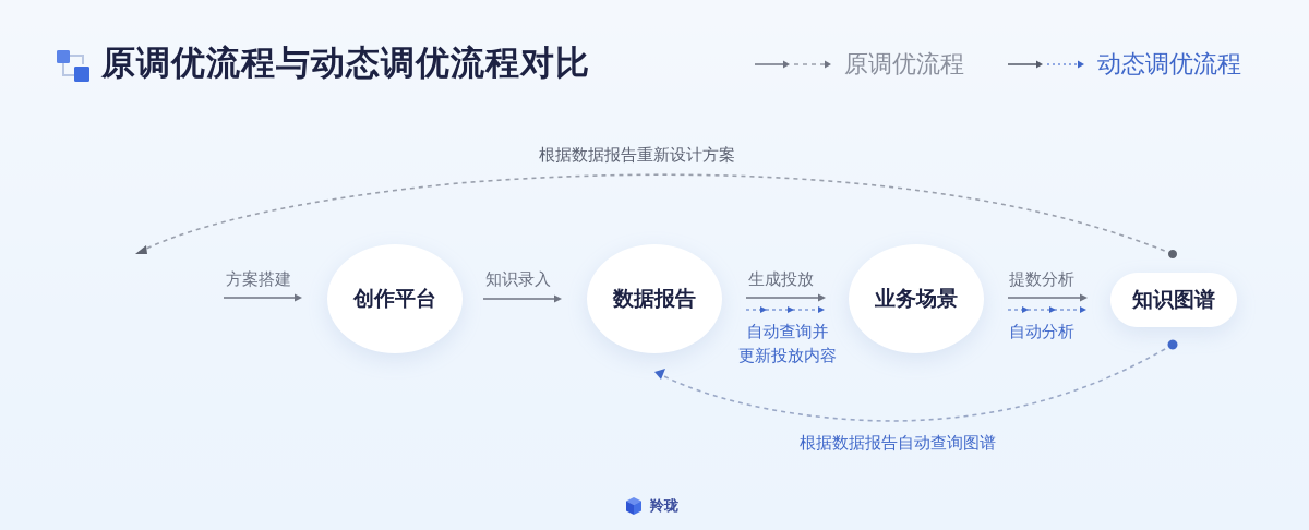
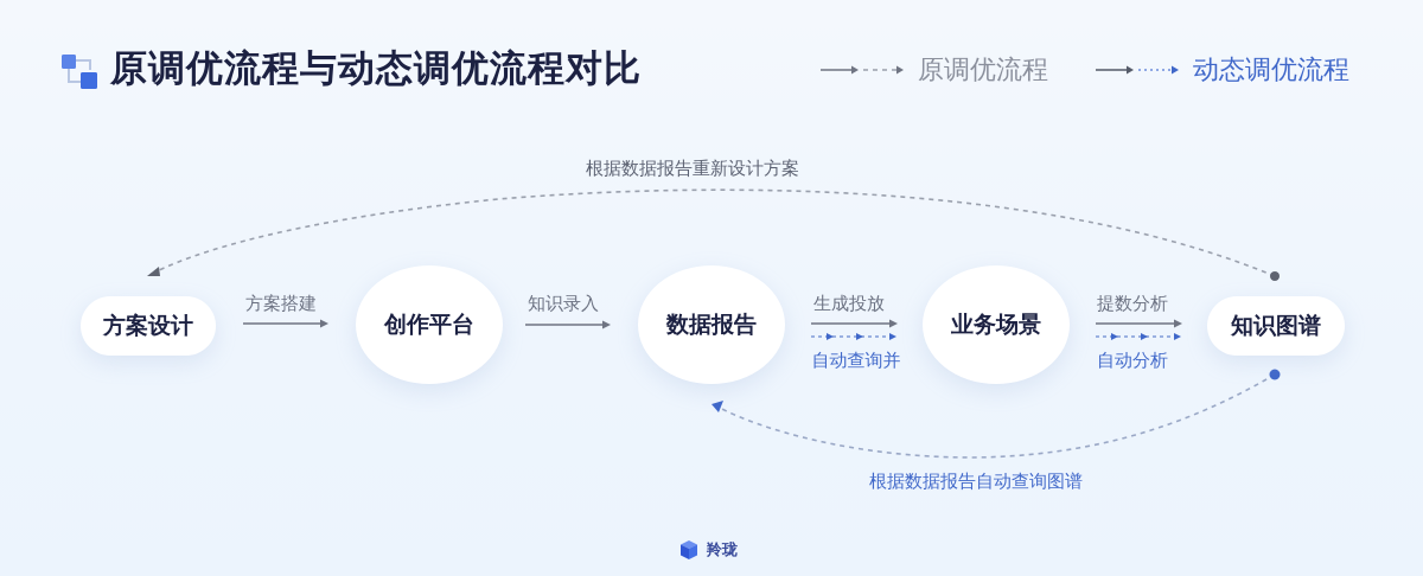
  原调优流程与动态调优流程对比
  原调优流程
  动态调优流程
  根据数据报告重新设计方案
  根据数据报告自动查询图谱
+ 方案设计
  创作平台
  数据报告
  业务场景
  知识图谱
  方案搭建
  知识录入
  生成投放
  自动查询并
- 更新投放内容
  提数分析
  自动分析
  羚珑
